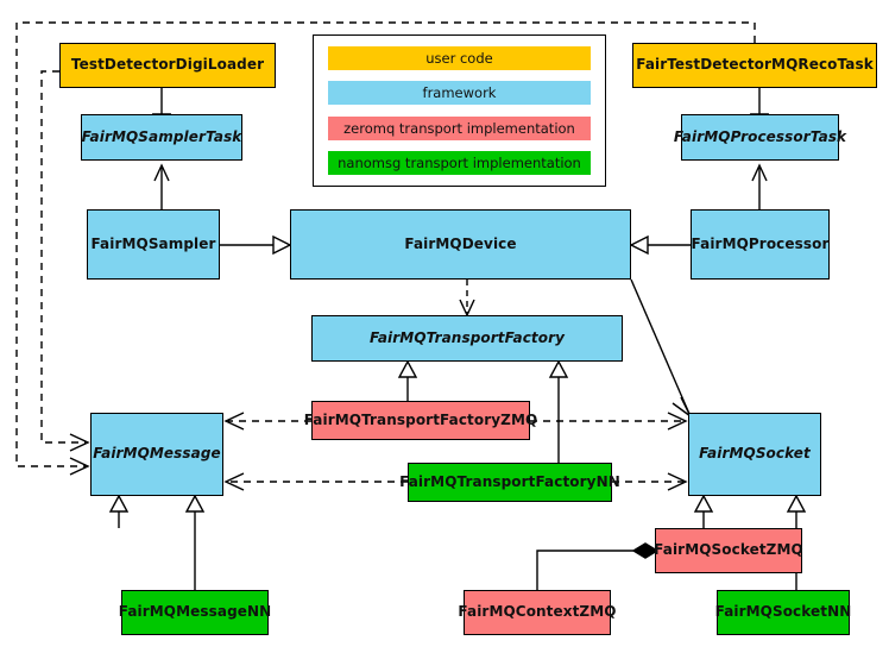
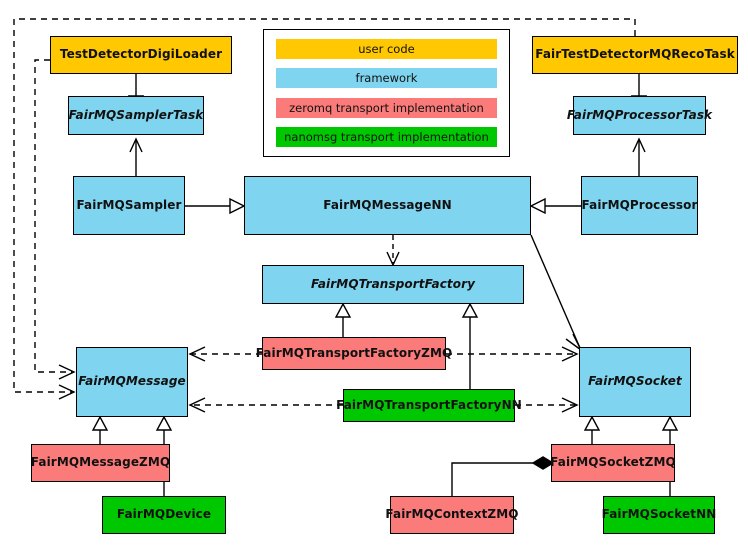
  user code
  framework
  zeromq transport implementation
  nanomsg transport implementation
  TestDetectorDigiLoader
  FairTestDetectorMQRecoTask
  FairMQSamplerTask
  FairMQProcessorTask
  FairMQSampler
- FairMQDevice
+ FairMQMessageNN
  FairMQProcessor
  FairMQTransportFactory
  FairMQTransportFactoryZMQ
  FairMQTransportFactoryNN
  FairMQMessage
  FairMQSocket
+ FairMQMessageZMQ
- FairMQMessageNN
+ FairMQDevice
  FairMQSocketZMQ
  FairMQSocketNN
  FairMQContextZMQ
